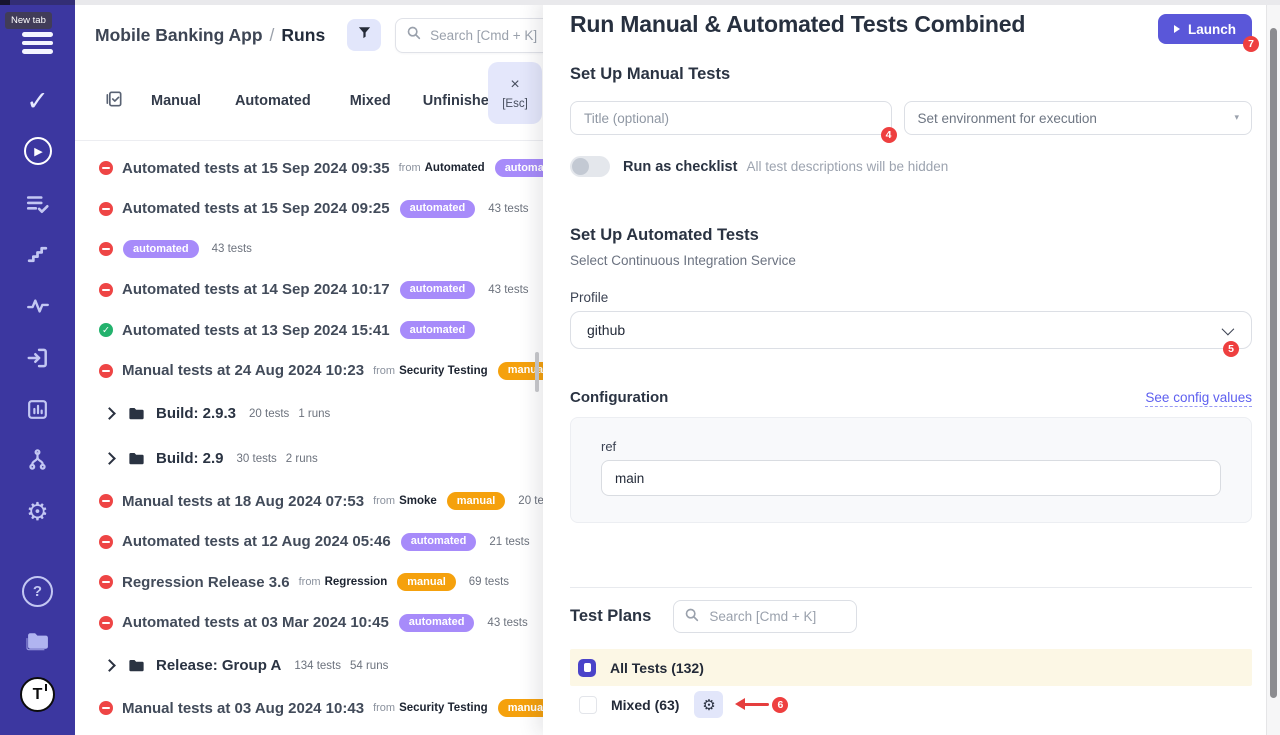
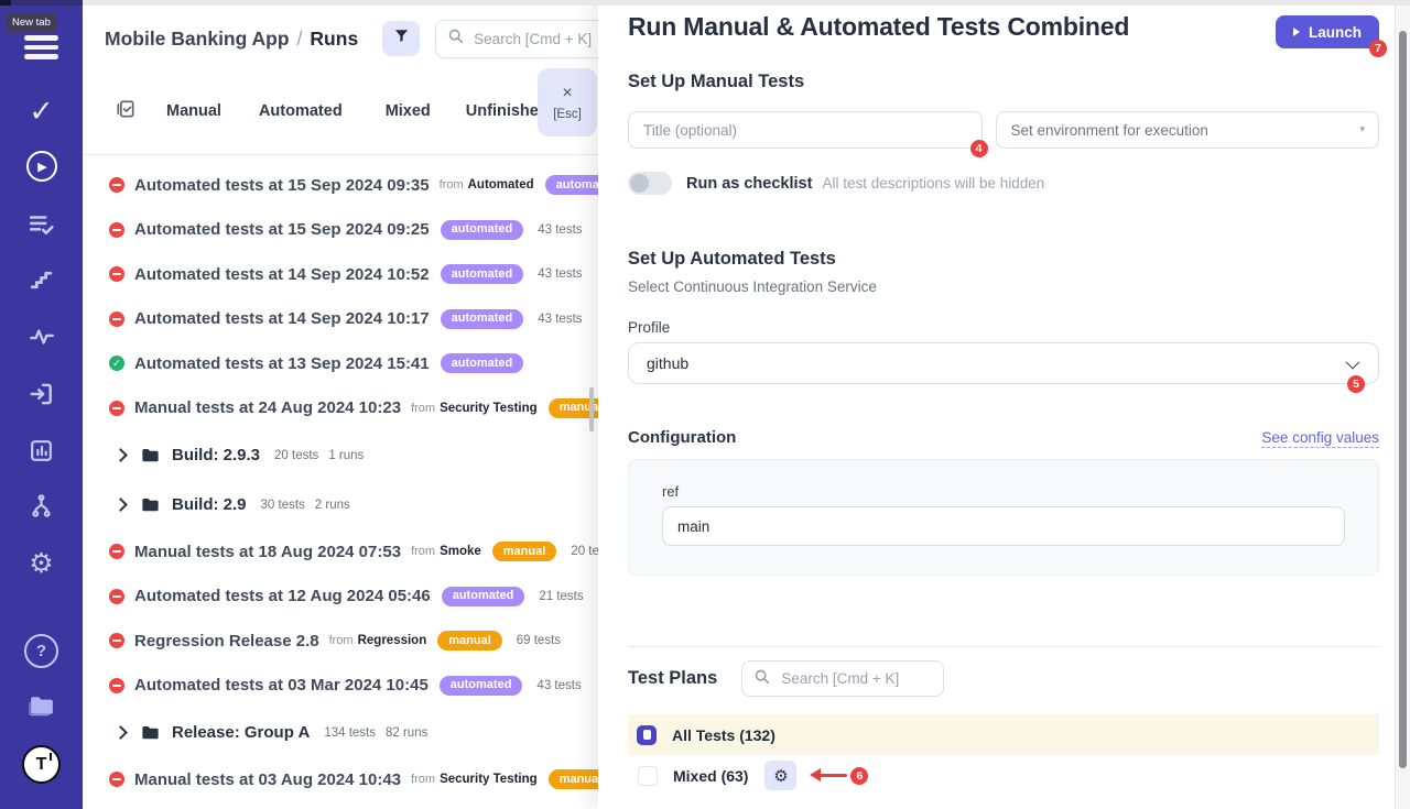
  ✓
  ▶
  ⚙
  ?
  T
  New tab
  Mobile Banking App / Runs
  Search [Cmd + K]
  Manual
  Automated
  Mixed
  Unfinishe
  ×
  [Esc]
  Automated tests at 15 Sep 2024 09:35
  from
  Automated
  Automated tests at 15 Sep 2024 09:25
  automated
  43 tests
+ Automated tests at 14 Sep 2024 10:52
  automated
  43 tests
  Automated tests at 14 Sep 2024 10:17
  automated
  43 tests
  Automated tests at 13 Sep 2024 15:41
  automated
  Manual tests at 24 Aug 2024 10:23
  from
  Security Testing
  manua
  Build: 2.9.3
  20 tests
  1 runs
  Build: 2.9
  30 tests
  2 runs
  Manual tests at 18 Aug 2024 07:53
  from
  Smoke
  manual
  Automated tests at 12 Aug 2024 05:46
  automated
  21 tests
- Regression Release 3.6
+ Regression Release 2.8
  from
  Regression
  manual
  69 tests
  Automated tests at 03 Mar 2024 10:45
  automated
  43 tests
  Release: Group A
  134 tests
- 54 runs
+ 82 runs
  Manual tests at 03 Aug 2024 10:43
  from
  Security Testing
  manua
  Run Manual & Automated Tests Combined
  Launch
  7
  Set Up Manual Tests
  Title (optional)
  4
  Set environment for execution
  ▾
  Run as checklist
  All test descriptions will be hidden
  Set Up Automated Tests
  Select Continuous Integration Service
  Profile
  github
  5
  Configuration
  See config values
  ref
  main
  Test Plans
  Search [Cmd + K]
  All Tests (132)
  Mixed (63)
  ⚙
  6
